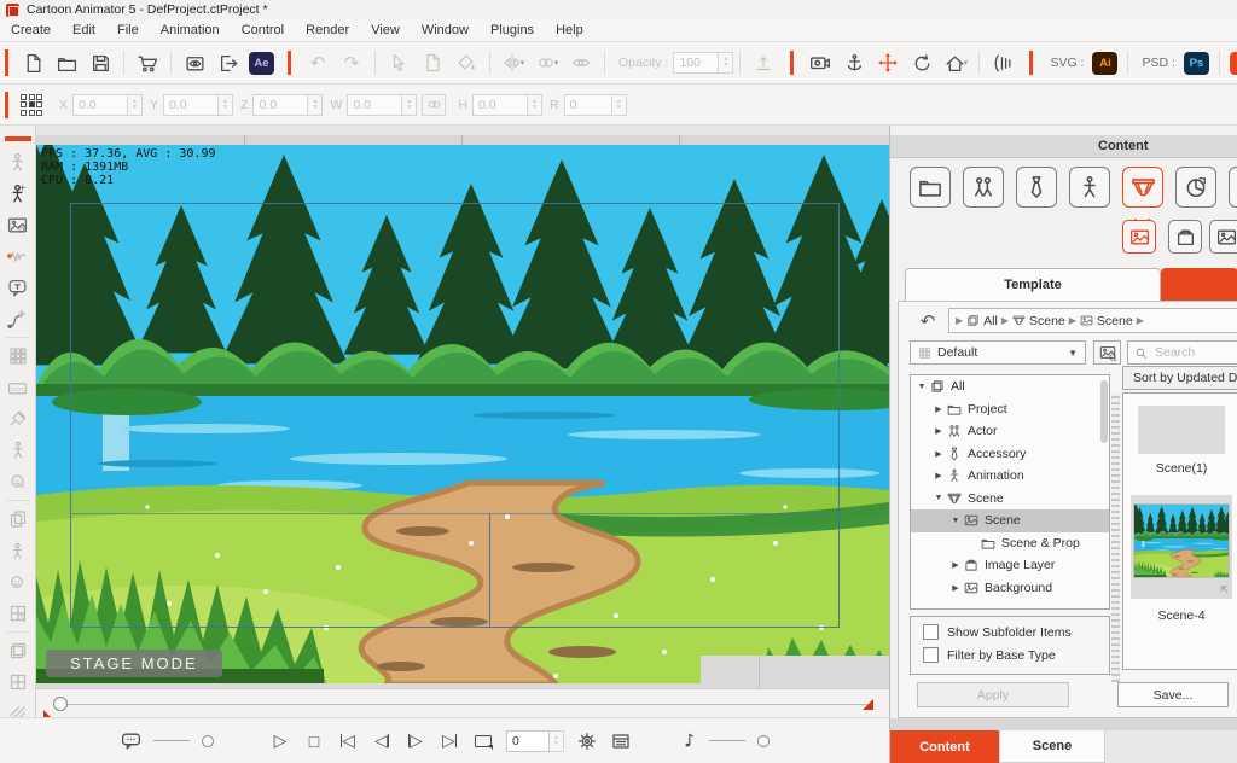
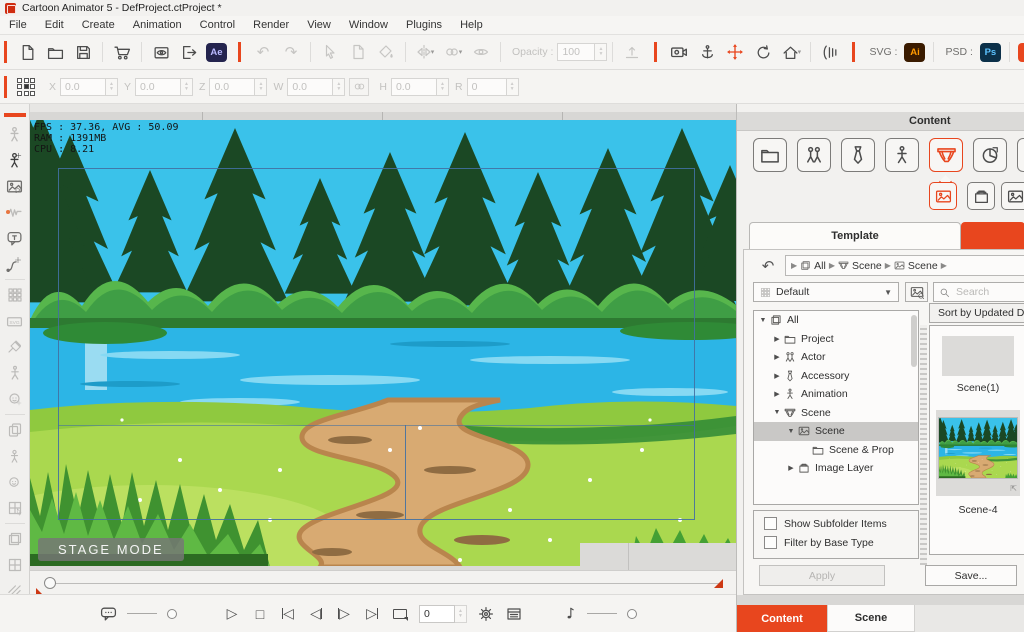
  Cartoon Animator 5 - DefProject.ctProject *
- Create
+ File
  Edit
- File
+ Create
  Animation
  Control
  Render
  View
  Window
  Plugins
  Help
  Ae
  ↶
  ↷
  Opacity :
  100
  SVG :
  Ai
  PSD :
  Ps
  X
  0.0
  Y
  0.0
  Z
  0.0
  W
  0.0
  H
  0.0
  R
  0
- FPS : 37.36, AVG : 30.99
+ FPS : 37.36, AVG : 50.09
  RAM : 1391MB
  CPU : 8.21
  STAGE MODE
  ▷
  □
  ◁
  ◁
  ▷
  ▷
  0
  Content
  Template
  ↶
  ▶
  All
  ▶
  Scene
  ▶
  Scene
  ▶
  Default
  ▼
  Search
  All
  Project
  Actor
  Accessory
  Animation
  Scene
  Scene
  Scene & Prop
  Image Layer
- Background
  Sort by Updated D
  Scene(1)
  ⇱
  Scene-4
  Show Subfolder Items
  Filter by Base Type
  Apply
  Save...
  Content
  Scene
